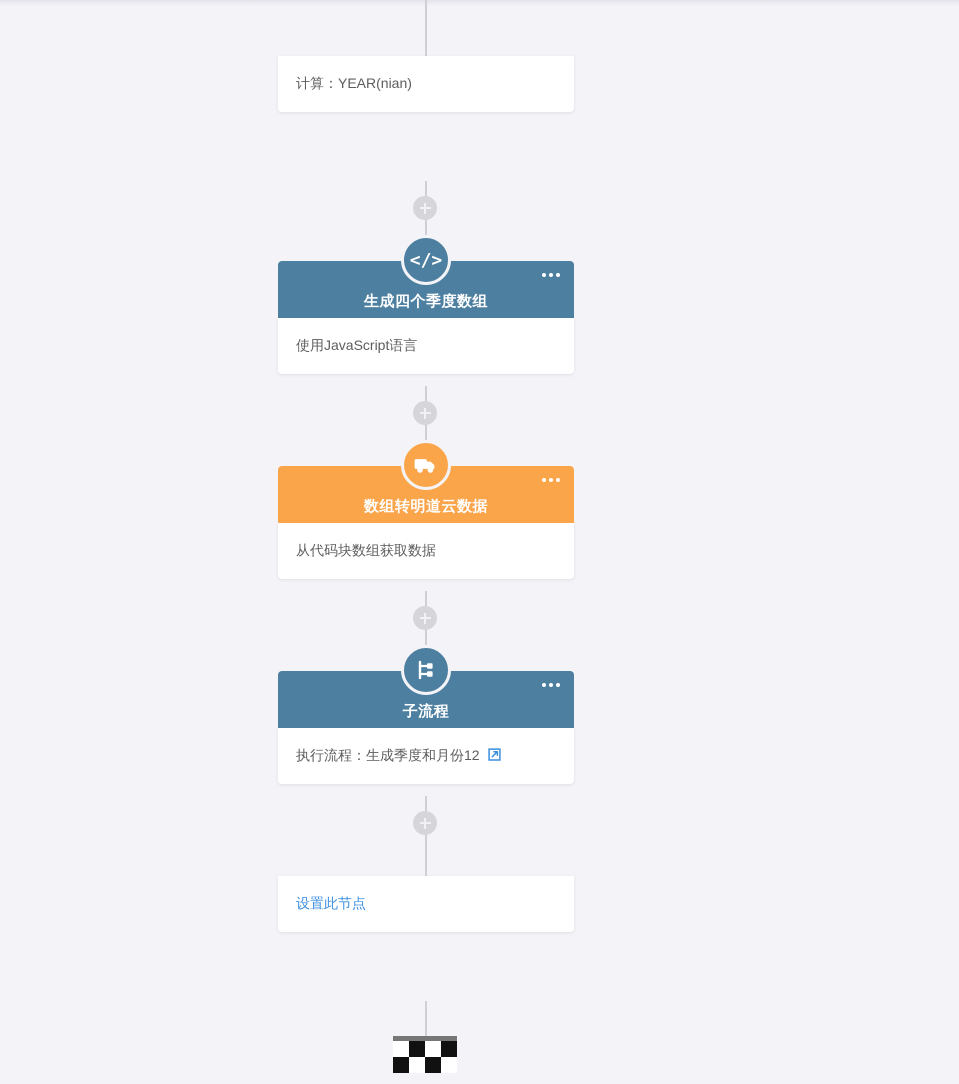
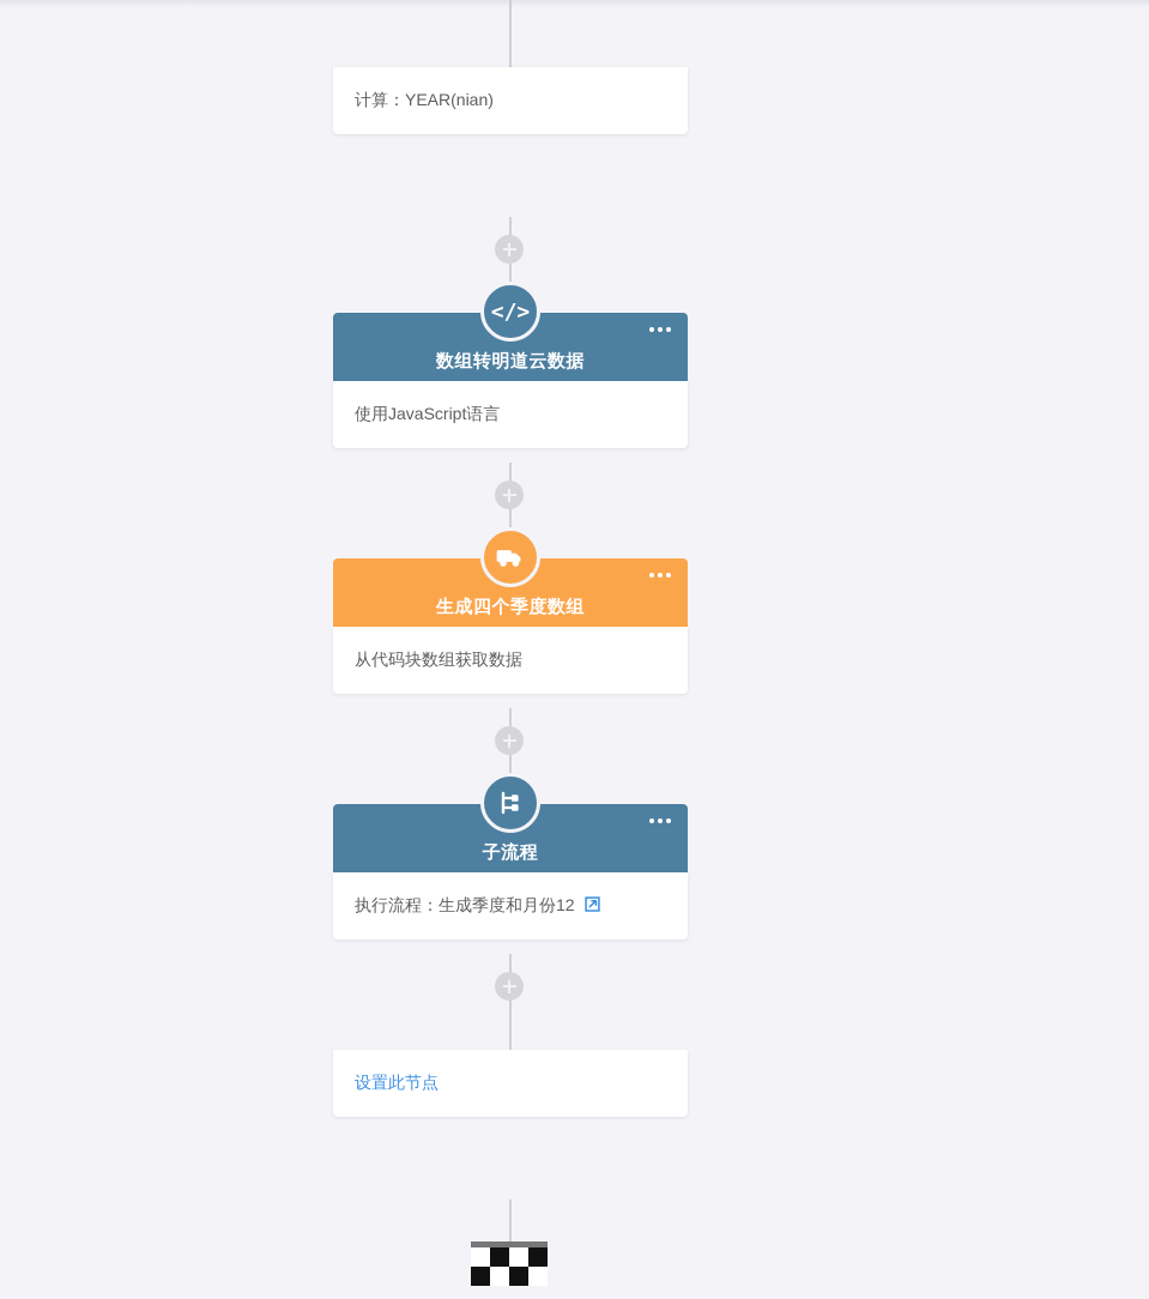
  计算：YEAR(nian)
  </>
- 生成四个季度数组
+ 数组转明道云数据
  使用JavaScript语言
- 数组转明道云数据
+ 生成四个季度数组
  从代码块数组获取数据
  子流程
  执行流程：生成季度和月份12
  设置此节点
